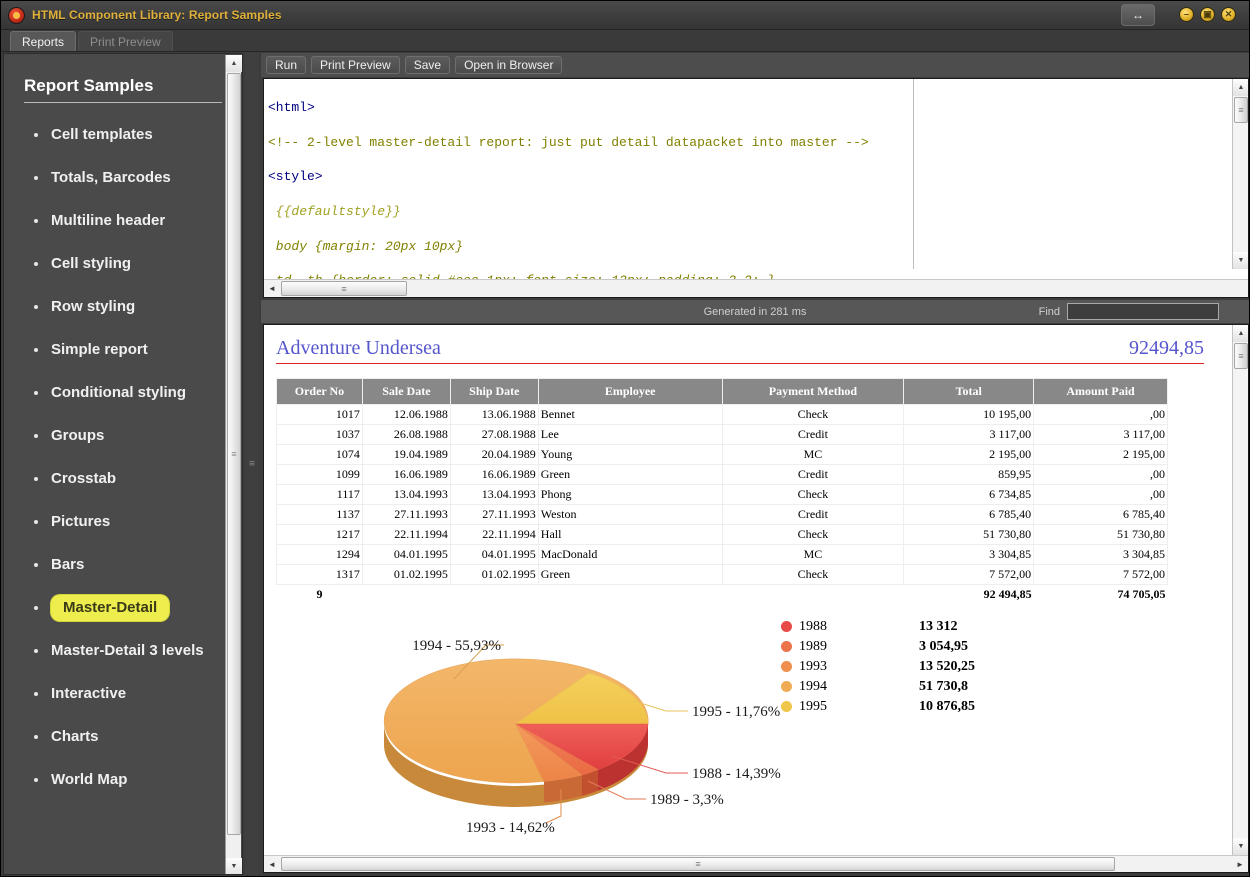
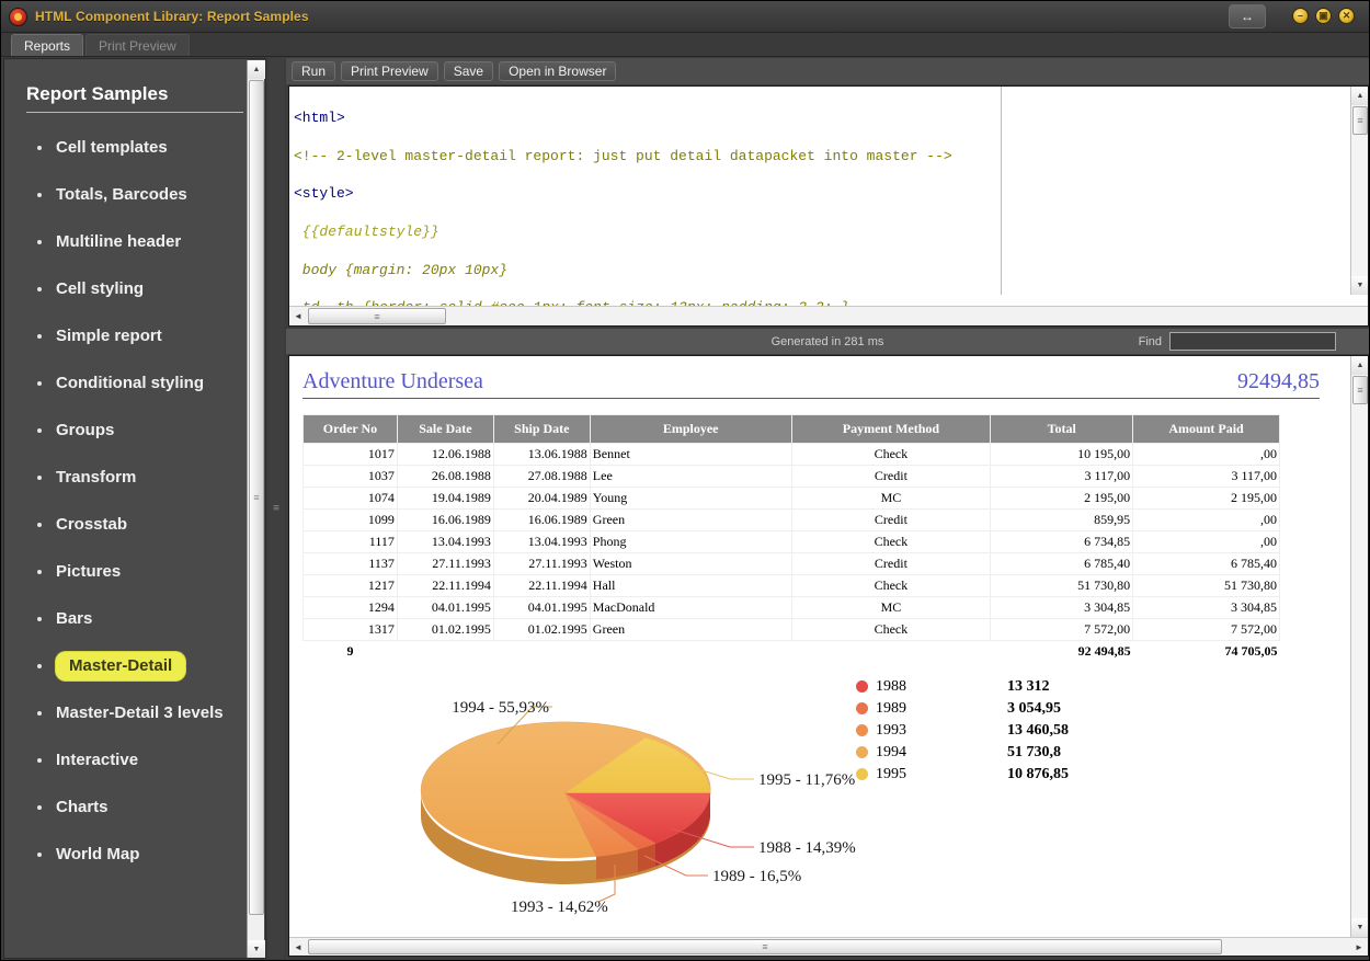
  HTML Component Library: Report Samples
  ↔
  –
  ▣
  ✕
  Reports
  Print Preview
  Report Samples
  Cell templates
  Totals, Barcodes
  Multiline header
  Cell styling
- Row styling
  Simple report
  Conditional styling
  Groups
+ Transform
  Crosstab
  Pictures
  Bars
  Master-Detail
  Master-Detail 3 levels
  Interactive
  Charts
  World Map
  Run
  Print Preview
  Save
  Open in Browser
  <html>
  <!-- 2-level master-detail report: just put detail datapacket into master -->
  <style>
  {{defaultstyle}}
  body {margin: 20px 10px}
  ≡
  ◄
  ≡
  Generated in 281 ms
  Find
  Adventure Undersea
  92494,85
  Order No	Sale Date	Ship Date	Employee	Payment Method	Total	Amount Paid
  1017	12.06.1988	13.06.1988	Bennet	Check	10 195,00	,00
  1037	26.08.1988	27.08.1988	Lee	Credit	3 117,00	3 117,00
  1074	19.04.1989	20.04.1989	Young	MC	2 195,00	2 195,00
  1099	16.06.1989	16.06.1989	Green	Credit	859,95	,00
  1117	13.04.1993	13.04.1993	Phong	Check	6 734,85	,00
  1137	27.11.1993	27.11.1993	Weston	Credit	6 785,40	6 785,40
  1217	22.11.1994	22.11.1994	Hall	Check	51 730,80	51 730,80
  1294	04.01.1995	04.01.1995	MacDonald	MC	3 304,85	3 304,85
  1317	01.02.1995	01.02.1995	Green	Check	7 572,00	7 572,00
  9					92 494,85	74 705,05
  1988
  13 312
  1989
  3 054,95
  1993
- 13 520,25
+ 13 460,58
  1994
  51 730,8
  1995
  10 876,85
  1994 - 55,93%
  1995 - 11,76%
  1988 - 14,39%
- 1989 - 3,3%
+ 1989 - 16,5%
  1993 - 14,62%
  ≡
  ◄
  ≡
  ►
